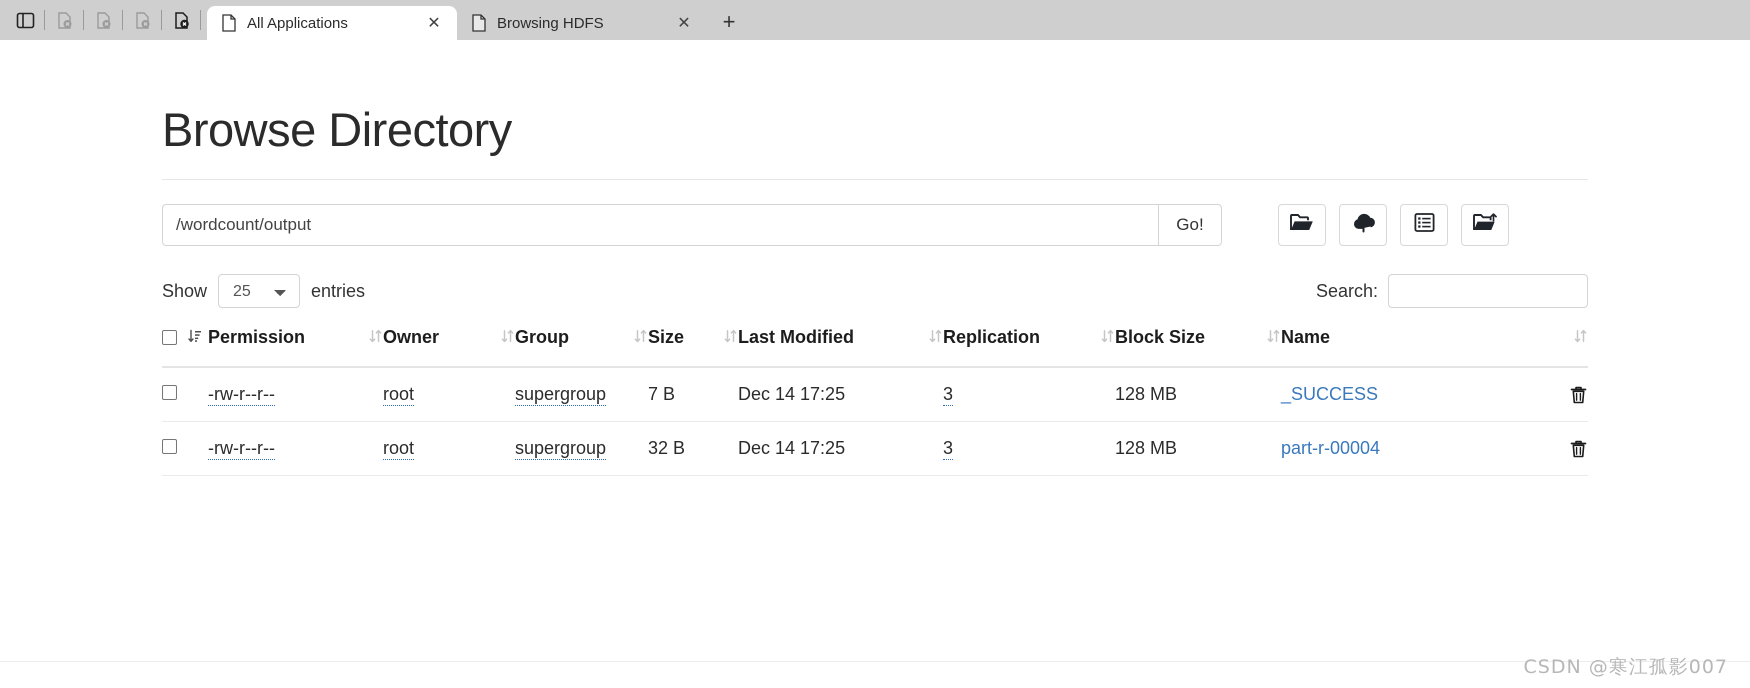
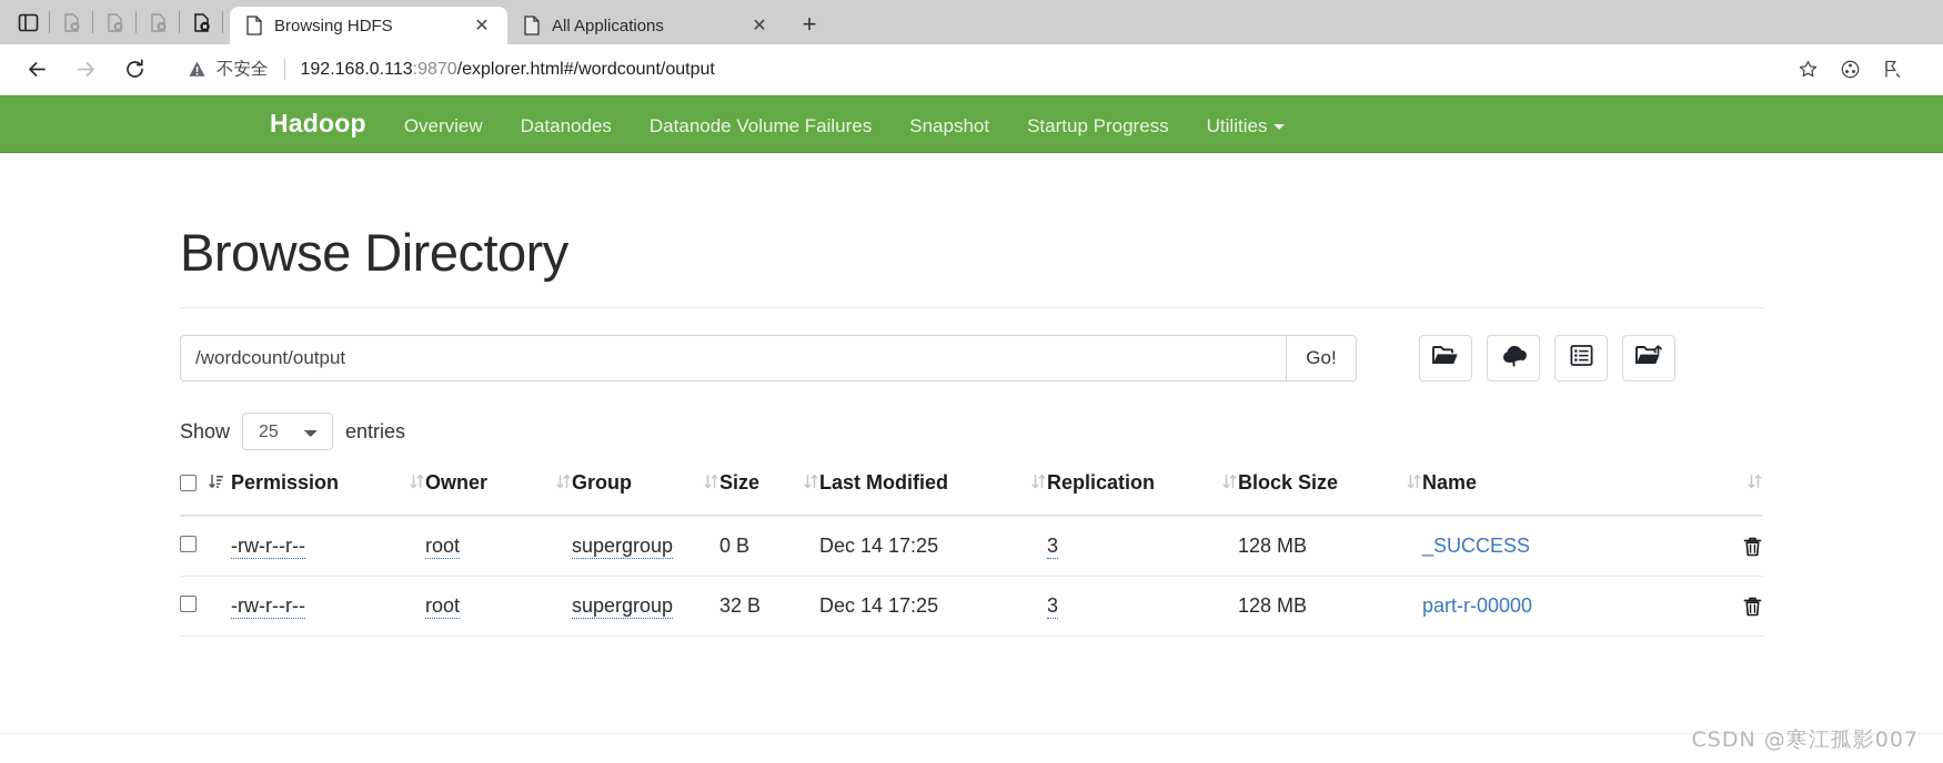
- All Applications
+ Browsing HDFS
  ✕
- Browsing HDFS
+ All Applications
  ✕
  +
+ 不安全
+ 192.168.0.113:9870/explorer.html#/wordcount/output
+ Hadoop
+ Overview
+ Datanodes
+ Datanode Volume Failures
+ Snapshot
+ Startup Progress
+ Utilities
  Browse Directory
  /wordcount/output
  Go!
  Show
  25
  entries
- Search:
  	Permission	Owner	Group	Size	Last Modified	Replication	Block Size	Name
- 	-rw-r--r--	root	supergroup	7 B	Dec 14 17:25	3	128 MB	_SUCCESS
+ 	-rw-r--r--	root	supergroup	0 B	Dec 14 17:25	3	128 MB	_SUCCESS
- 	-rw-r--r--	root	supergroup	32 B	Dec 14 17:25	3	128 MB	part-r-00004
+ 	-rw-r--r--	root	supergroup	32 B	Dec 14 17:25	3	128 MB	part-r-00000
  CSDN @寒江孤影007
